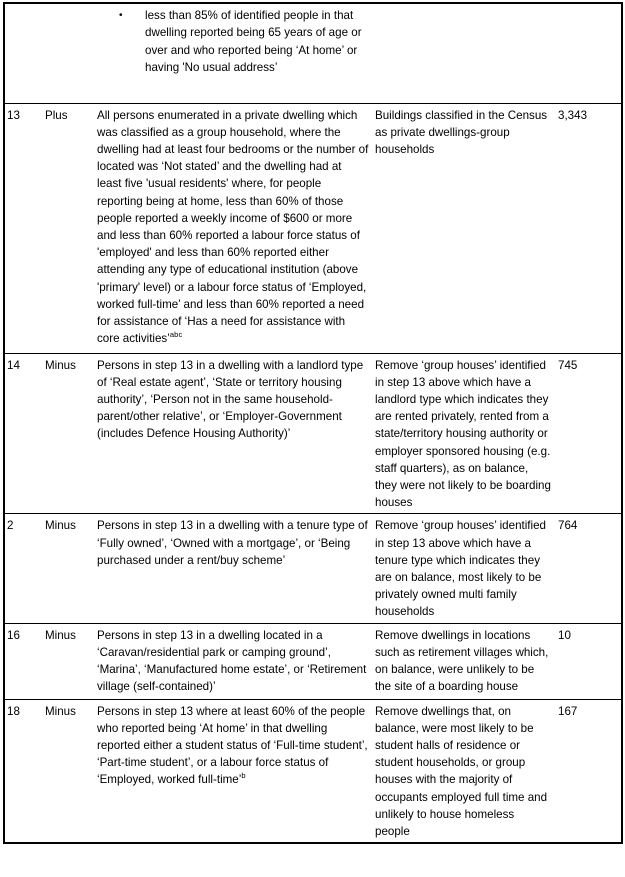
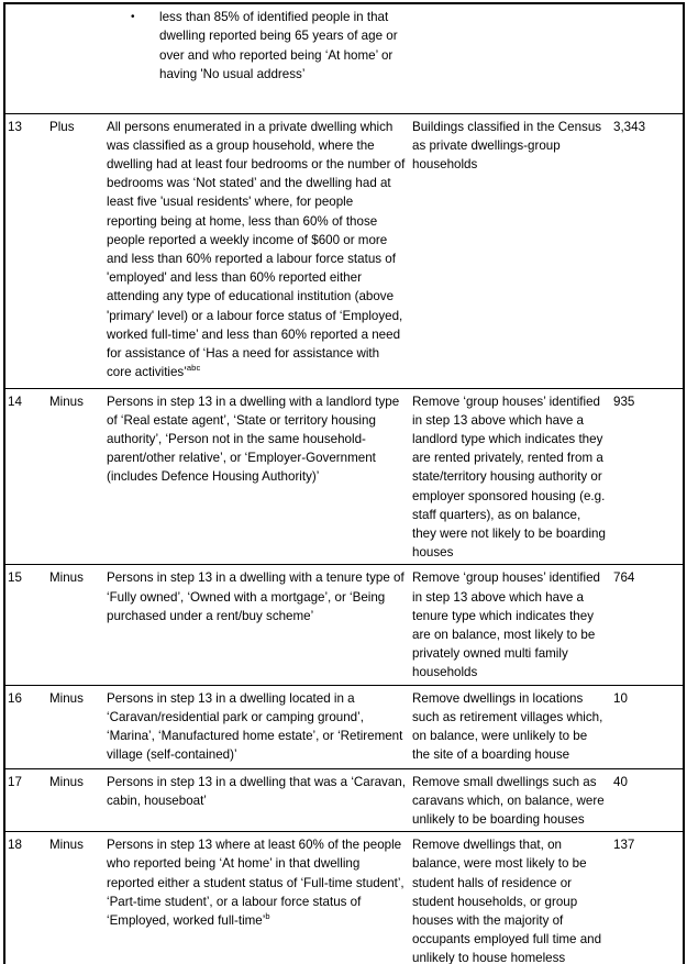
  		• less than 85% of identified people in that dwelling reported being 65 years of age or over and who reported being ‘At home’ or having 'No usual address’
- 13	Plus	All persons enumerated in a private dwelling which was classified as a group household, where the dwelling had at least four bedrooms or the number of located was ‘Not stated’ and the dwelling had at least five 'usual residents' where, for people reporting being at home, less than 60% of those people reported a weekly income of $600 or more and less than 60% reported a labour force status of 'employed' and less than 60% reported either attending any type of educational institution (above 'primary' level) or a labour force status of ‘Employed, worked full-time’ and less than 60% reported a need for assistance of ‘Has a need for assistance with core activities’abc	Buildings classified in the Census as private dwellings-group households	3,343
+ 13	Plus	All persons enumerated in a private dwelling which was classified as a group household, where the dwelling had at least four bedrooms or the number of bedrooms was ‘Not stated’ and the dwelling had at least five 'usual residents' where, for people reporting being at home, less than 60% of those people reported a weekly income of $600 or more and less than 60% reported a labour force status of 'employed' and less than 60% reported either attending any type of educational institution (above 'primary' level) or a labour force status of ‘Employed, worked full-time’ and less than 60% reported a need for assistance of ‘Has a need for assistance with core activities’abc	Buildings classified in the Census as private dwellings-group households	3,343
- 14	Minus	Persons in step 13 in a dwelling with a landlord type of ‘Real estate agent’, ‘State or territory housing authority’, ‘Person not in the same household-parent/other relative’, or ‘Employer-Government (includes Defence Housing Authority)’	Remove ‘group houses’ identified in step 13 above which have a landlord type which indicates they are rented privately, rented from a state/territory housing authority or employer sponsored housing (e.g. staff quarters), as on balance, they were not likely to be boarding houses	745
+ 14	Minus	Persons in step 13 in a dwelling with a landlord type of ‘Real estate agent’, ‘State or territory housing authority’, ‘Person not in the same household-parent/other relative’, or ‘Employer-Government (includes Defence Housing Authority)’	Remove ‘group houses’ identified in step 13 above which have a landlord type which indicates they are rented privately, rented from a state/territory housing authority or employer sponsored housing (e.g. staff quarters), as on balance, they were not likely to be boarding houses	935
- 2	Minus	Persons in step 13 in a dwelling with a tenure type of ‘Fully owned’, ‘Owned with a mortgage’, or ‘Being purchased under a rent/buy scheme’	Remove ‘group houses’ identified in step 13 above which have a tenure type which indicates they are on balance, most likely to be privately owned multi family households	764
+ 15	Minus	Persons in step 13 in a dwelling with a tenure type of ‘Fully owned’, ‘Owned with a mortgage’, or ‘Being purchased under a rent/buy scheme’	Remove ‘group houses’ identified in step 13 above which have a tenure type which indicates they are on balance, most likely to be privately owned multi family households	764
  16	Minus	Persons in step 13 in a dwelling located in a ‘Caravan/residential park or camping ground’, ‘Marina’, ‘Manufactured home estate’, or ‘Retirement village (self-contained)’	Remove dwellings in locations such as retirement villages which, on balance, were unlikely to be the site of a boarding house	10
+ 17	Minus	Persons in step 13 in a dwelling that was a ‘Caravan, cabin, houseboat’	Remove small dwellings such as caravans which, on balance, were unlikely to be boarding houses	40
- 18	Minus	Persons in step 13 where at least 60% of the people who reported being ‘At home’ in that dwelling reported either a student status of ‘Full-time student’, ‘Part-time student’, or a labour force status of ‘Employed, worked full-time’b	Remove dwellings that, on balance, were most likely to be student halls of residence or student households, or group houses with the majority of occupants employed full time and unlikely to house homeless people	167
+ 18	Minus	Persons in step 13 where at least 60% of the people who reported being ‘At home’ in that dwelling reported either a student status of ‘Full-time student’, ‘Part-time student’, or a labour force status of ‘Employed, worked full-time’b	Remove dwellings that, on balance, were most likely to be student halls of residence or student households, or group houses with the majority of occupants employed full time and unlikely to house homeless	137
